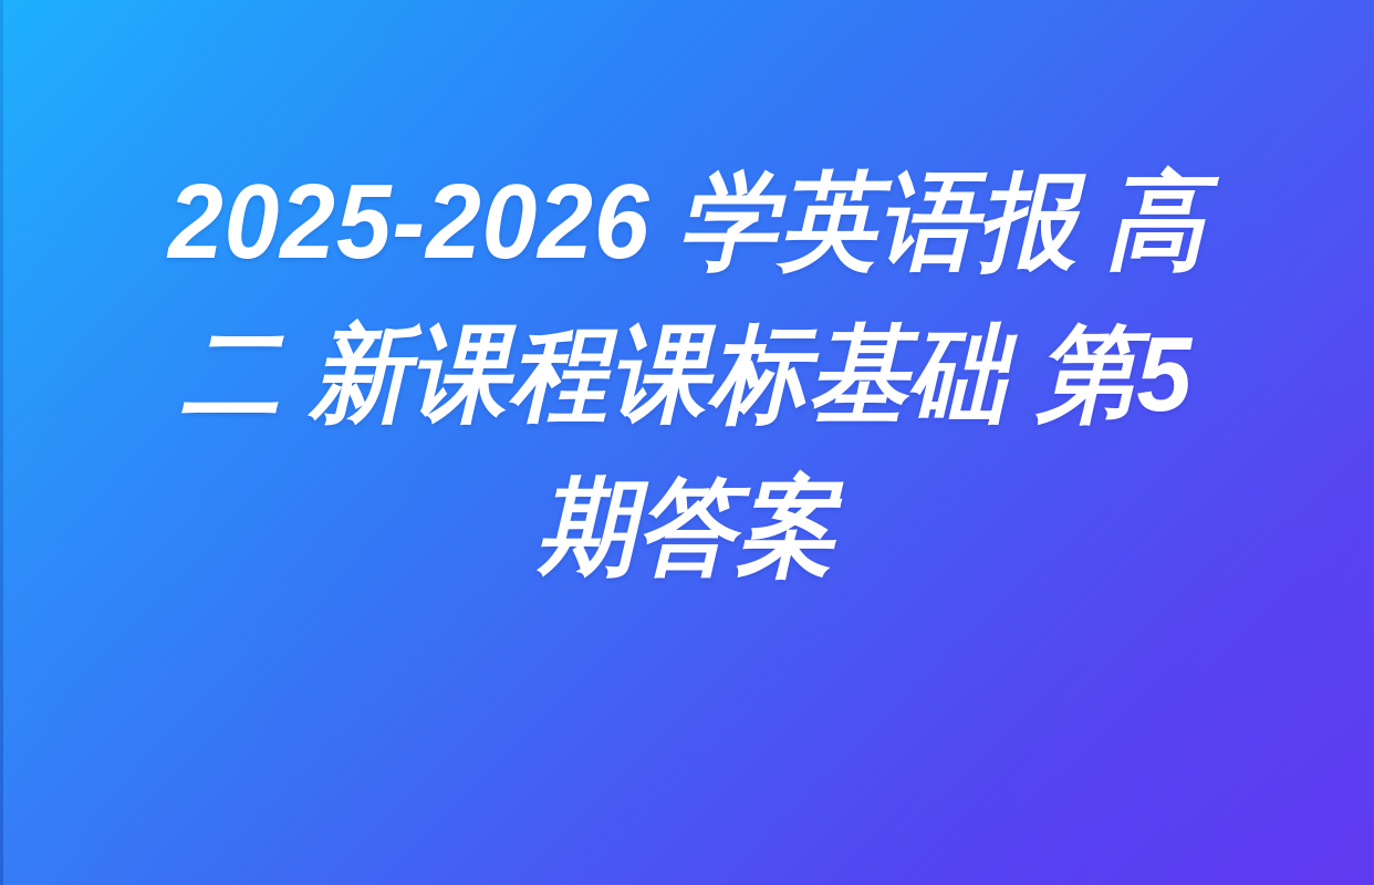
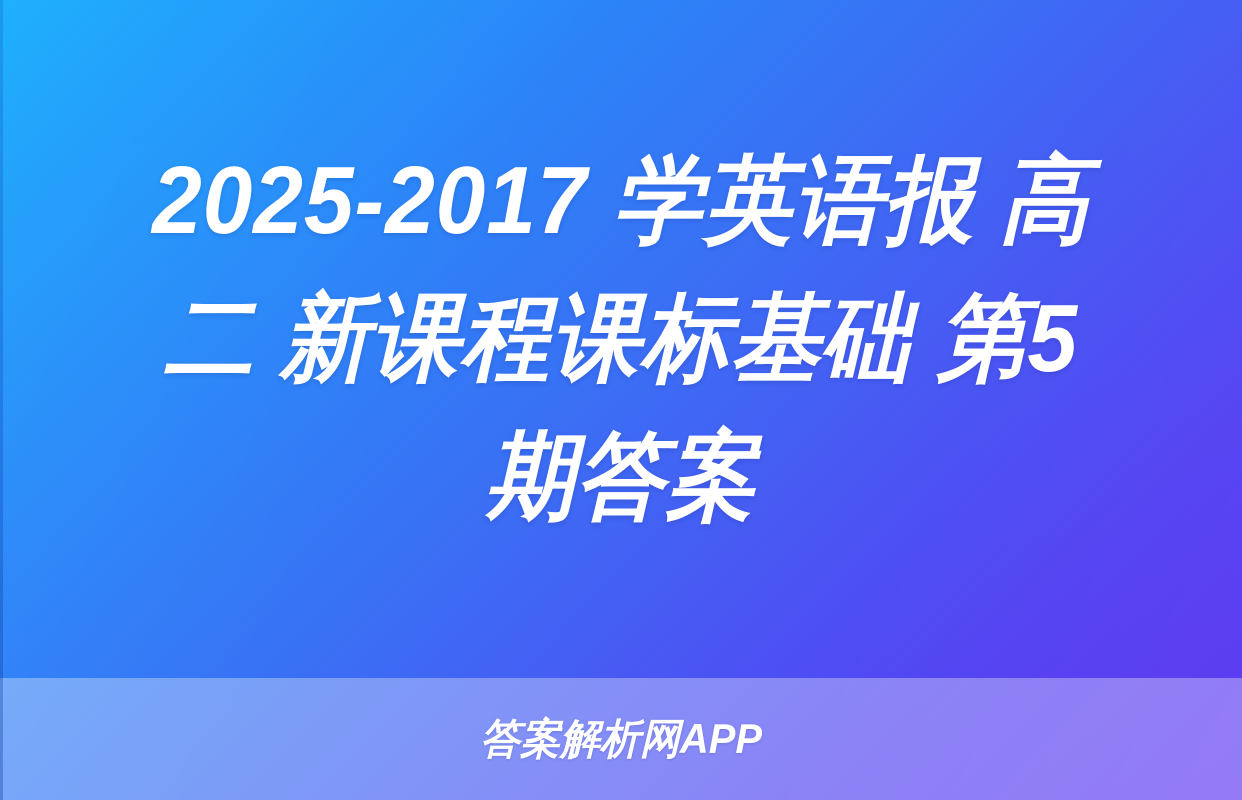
- 2025-2026 学英语报 高
+ 2025-2017 学英语报 高
  二 新课程课标基础 第5
  期答案
+ 答案解析网APP
